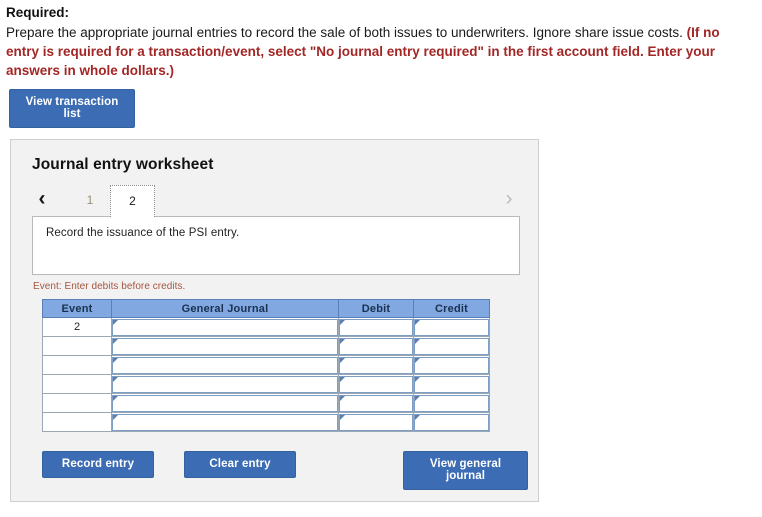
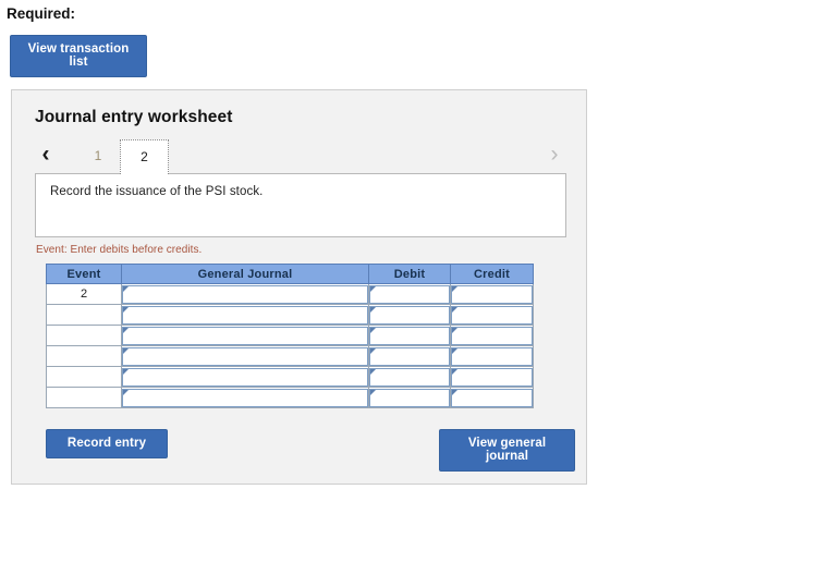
  Required:
- Prepare the appropriate journal entries to record the sale of both issues to underwriters. Ignore share issue costs. (If no entry is required for a transaction/event, select "No journal entry required" in the first account field. Enter your answers in whole dollars.)
  View transaction list
  Journal entry worksheet
  ‹
  1
  2
  ›
- Record the issuance of the PSI entry.
+ Record the issuance of the PSI stock.
  Event: Enter debits before credits.
  Event	General Journal	Debit	Credit
  2
  Record entry
- Clear entry
  View general journal
